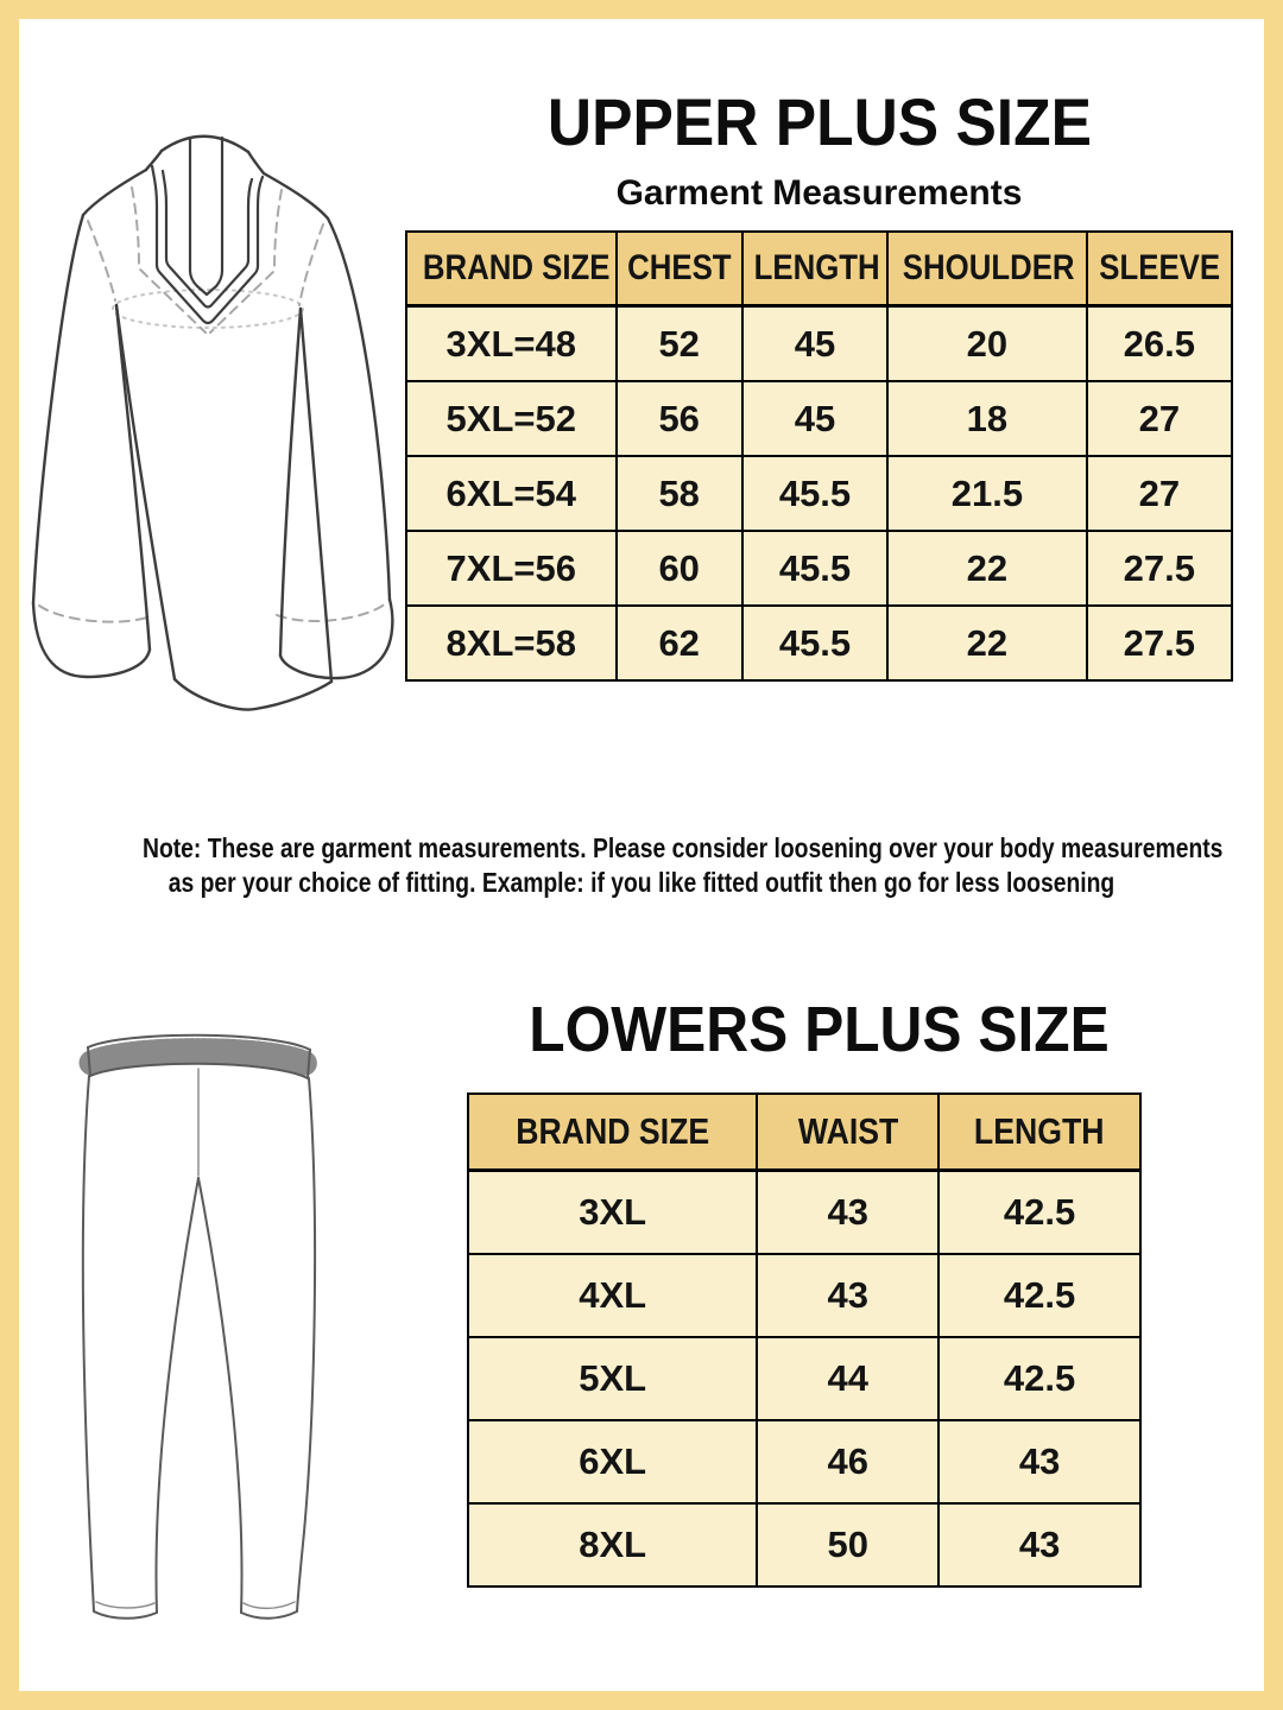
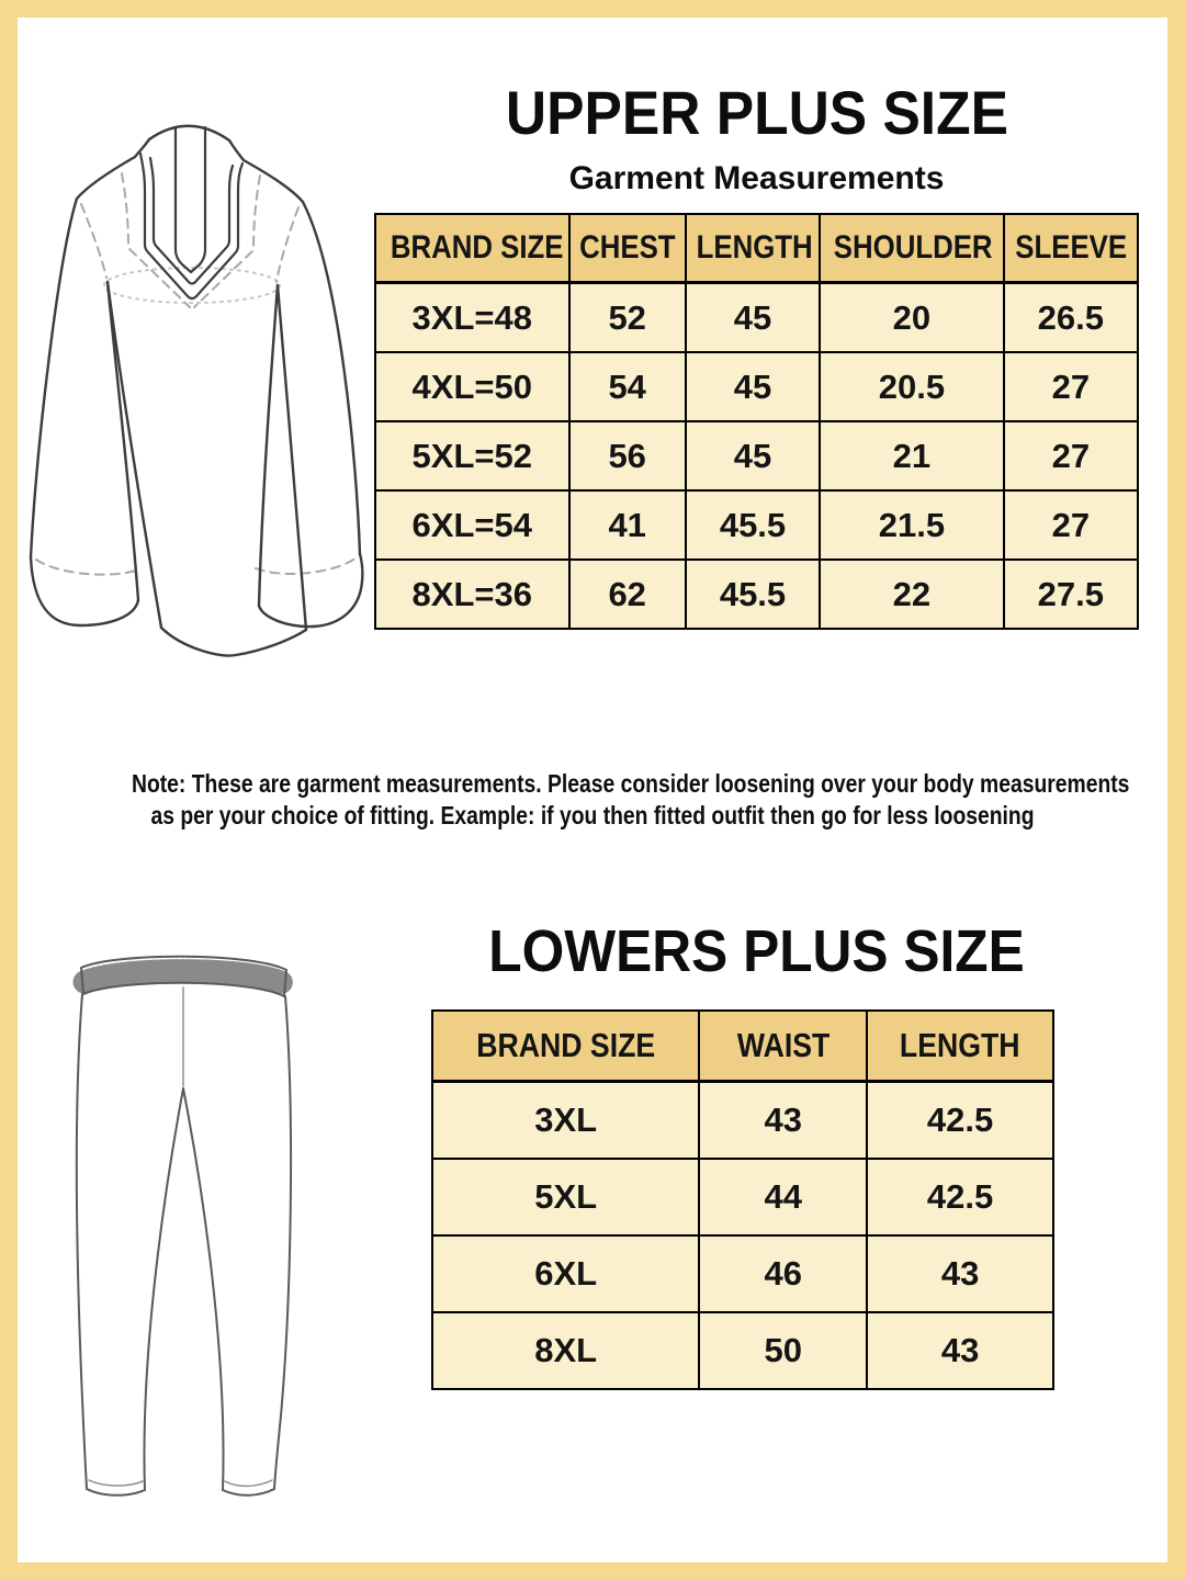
  UPPER PLUS SIZE
  Garment Measurements
  BRAND SIZE	CHEST	LENGTH	SHOULDER	SLEEVE
  3XL=48	52	45	20	26.5
+ 4XL=50	54	45	20.5	27
- 5XL=52	56	45	18	27
+ 5XL=52	56	45	21	27
- 6XL=54	58	45.5	21.5	27
+ 6XL=54	41	45.5	21.5	27
- 7XL=56	60	45.5	22	27.5
- 8XL=58	62	45.5	22	27.5
+ 8XL=36	62	45.5	22	27.5
  Note: These are garment measurements. Please consider loosening over your body measur
- as per your choice of fitting. Example: if you like fitted outfit then go for less loosening
+ as per your choice of fitting. Example: if you then fitted outfit then go for less loosening
  LOWERS PLUS SIZE
  BRAND SIZE	WAIST	LENGTH
  3XL	43	42.5
- 4XL	43	42.5
  5XL	44	42.5
  6XL	46	43
  8XL	50	43
